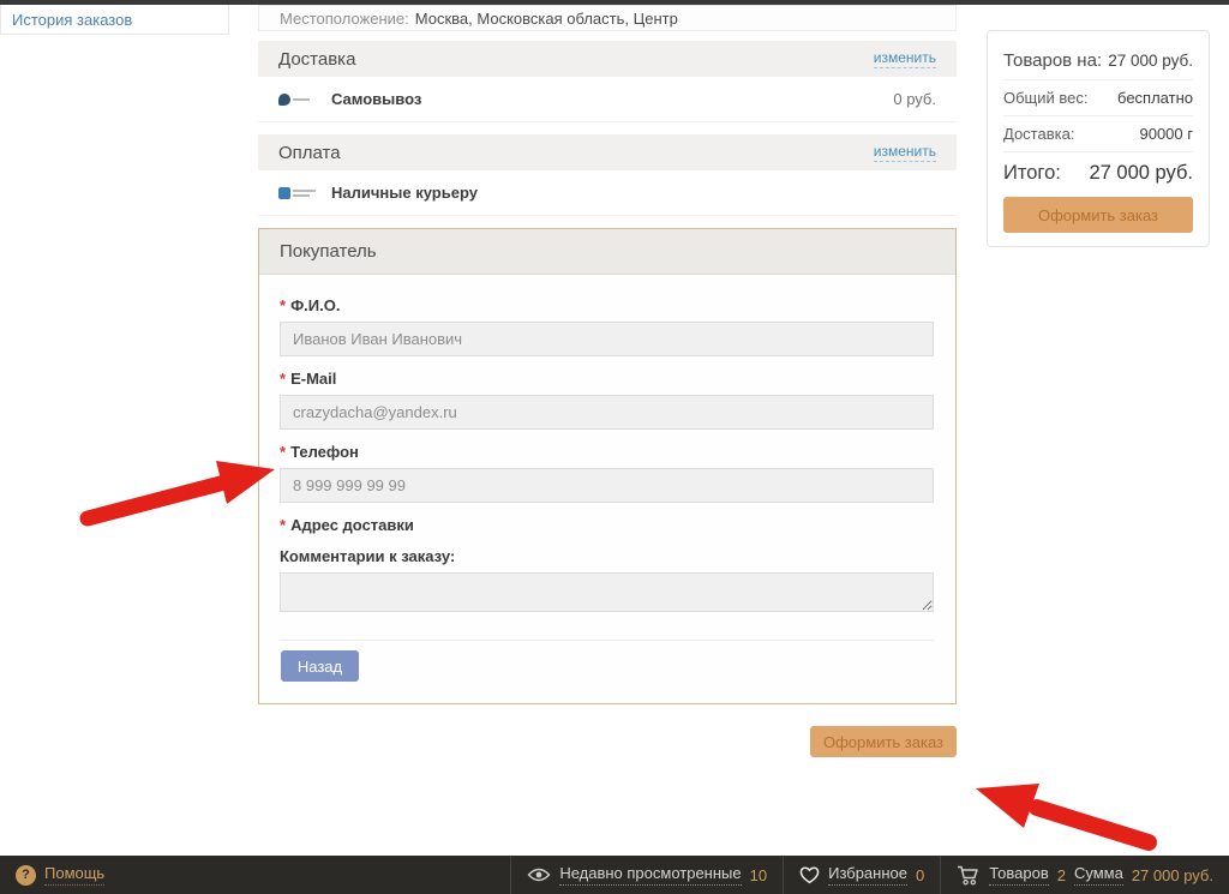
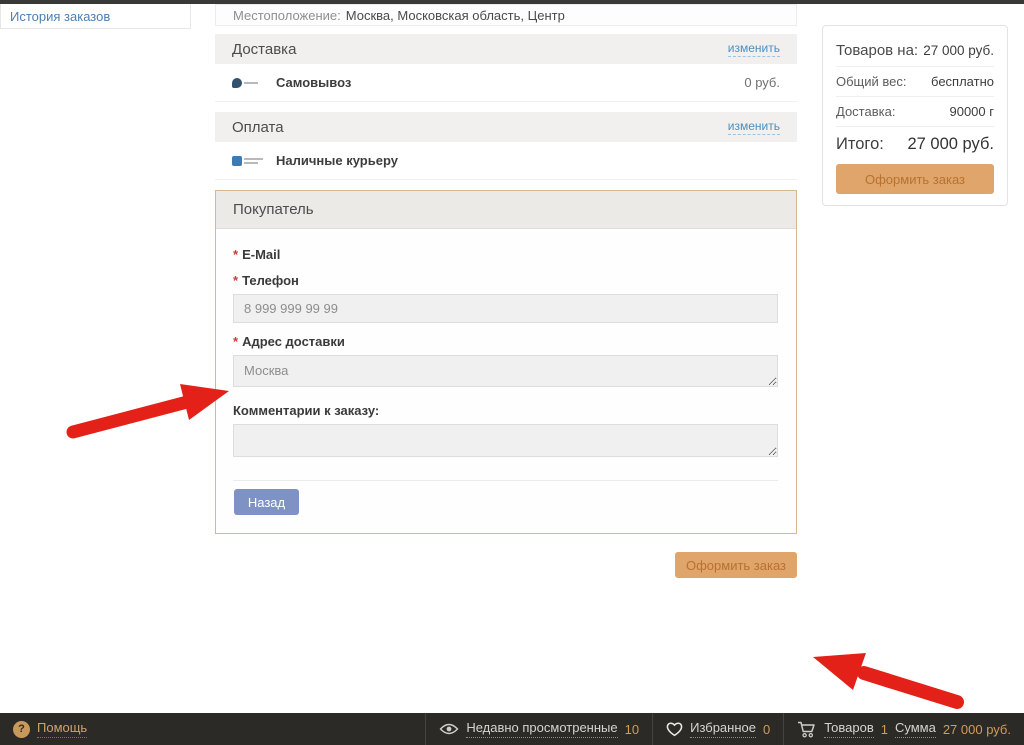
  История заказов
  Местоположение:
  Москва, Московская область, Центр
  Доставка
  изменить
  Самовывоз
  0 руб.
  Оплата
  изменить
  Наличные курьеру
  Покупатель
- * Ф.И.О.
- Иванов Иван Иванович
  * E-Mail
- crazydacha@yandex.ru
  * Телефон
  8 999 999 99 99
  * Адрес доставки
+ Москва
  Комментарии к заказу:
  Назад
  Оформить заказ
  Товаров на:
  27 000 руб.
  Общий вес:
  бесплатно
  Доставка:
  90000 г
  Итого:
  27 000 руб.
  Оформить заказ
  ?
  Помощь
  Недавно просмотренные
  10
  Избранное
  0
  Товаров
- 2
+ 1
  Сумма
  27 000 руб.
